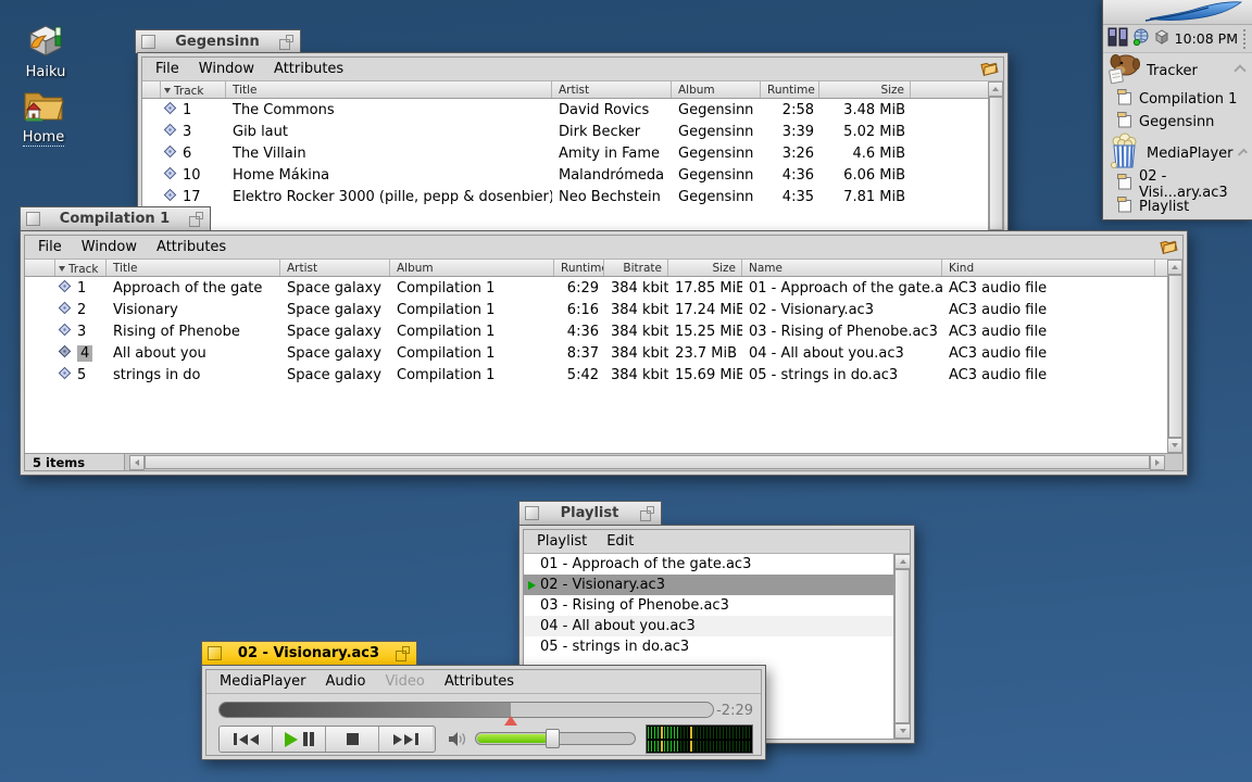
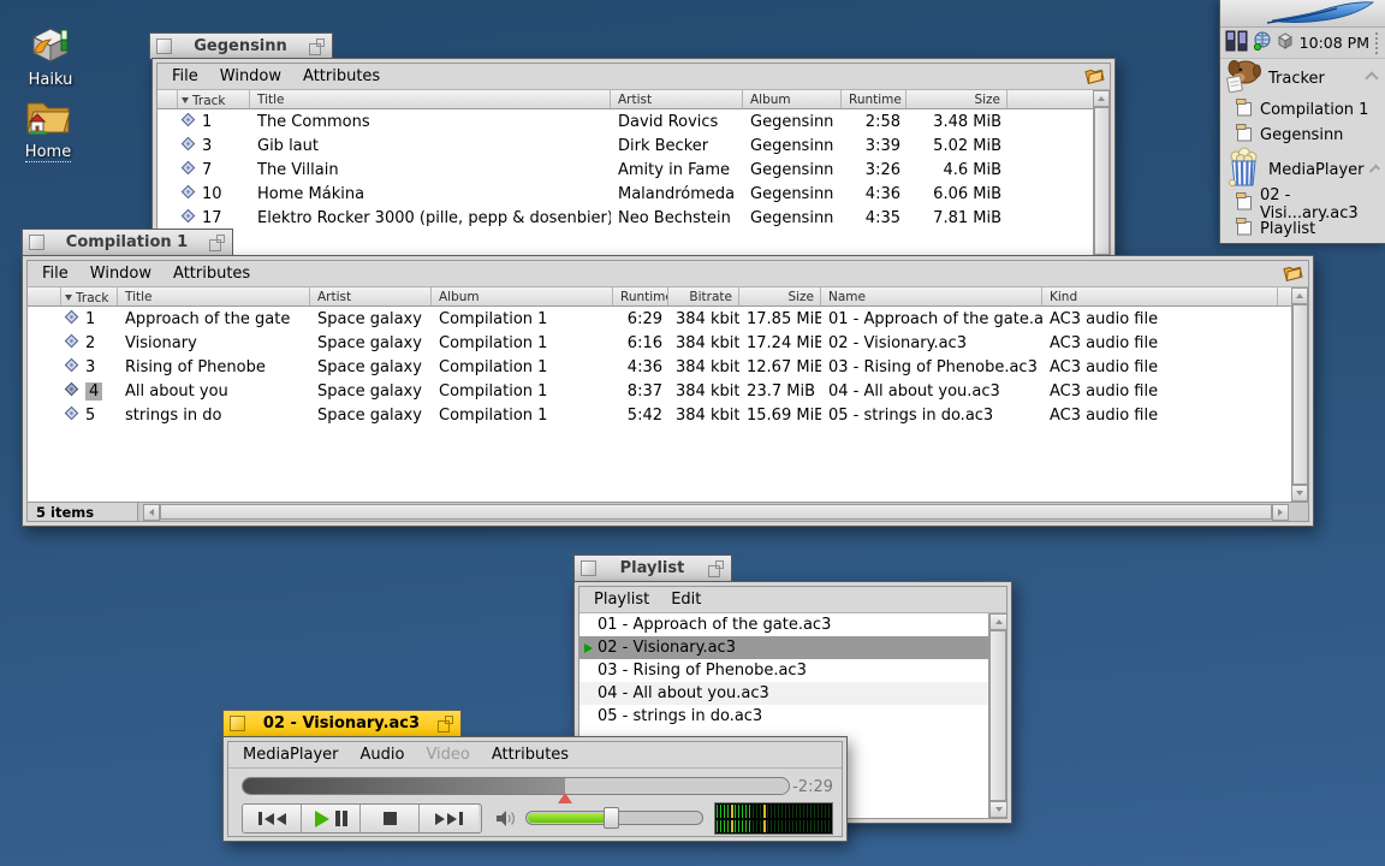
  Haiku
  Home
  Gegensinn
  File
  Window
  Attributes
  Track
  Title
  Artist
  Album
  Runtime
  Size
  1
  The Commons
  David Rovics
  Gegensinn
  2:58
  3.48 MiB
  3
  Gib laut
  Dirk Becker
  Gegensinn
  3:39
  5.02 MiB
- 6
+ 7
  The Villain
  Amity in Fame
  Gegensinn
  3:26
  4.6 MiB
  10
  Home Mákina
  Malandrómeda
  Gegensinn
  4:36
  6.06 MiB
  17
  Elektro Rocker 3000 (pille, pepp & dosenbier)
  Neo Bechstein
  Gegensinn
  4:35
  7.81 MiB
  Compilation 1
  File
  Window
  Attributes
  Track
  Title
  Artist
  Album
  Runtim
  Bitrate
  Size
  Name
  Kind
  1
  Approach of the gate
  Space galaxy
  Compilation 1
  6:29
  384 kbit
  17.85 MiB
  01 - Approach of the gate.a
  AC3 audio file
  2
  Visionary
  Space galaxy
  Compilation 1
  6:16
  384 kbit
  17.24 MiB
  02 - Visionary.ac3
  AC3 audio file
  3
  Rising of Phenobe
  Space galaxy
  Compilation 1
  4:36
  384 kbit
- 15.25 MiB
+ 12.67 MiB
  03 - Rising of Phenobe.ac3
  AC3 audio file
  4
  All about you
  Space galaxy
  Compilation 1
  8:37
  384 kbit
  23.7 MiB
  04 - All about you.ac3
  AC3 audio file
  5
  strings in do
  Space galaxy
  Compilation 1
  5:42
  384 kbit
  15.69 MiB
  05 - strings in do.ac3
  AC3 audio file
  5 items
  Playlist
  Playlist
  Edit
  01 - Approach of the gate.ac3
  02 - Visionary.ac3
  03 - Rising of Phenobe.ac3
  04 - All about you.ac3
  05 - strings in do.ac3
  02 - Visionary.ac3
  MediaPlayer
  Audio
  Video
  Attributes
  -2:29
  10:08 PM
  Tracker
  Compilation 1
  Gegensinn
  MediaPlayer
  02 - Visi...ary.ac3
  Playlist
